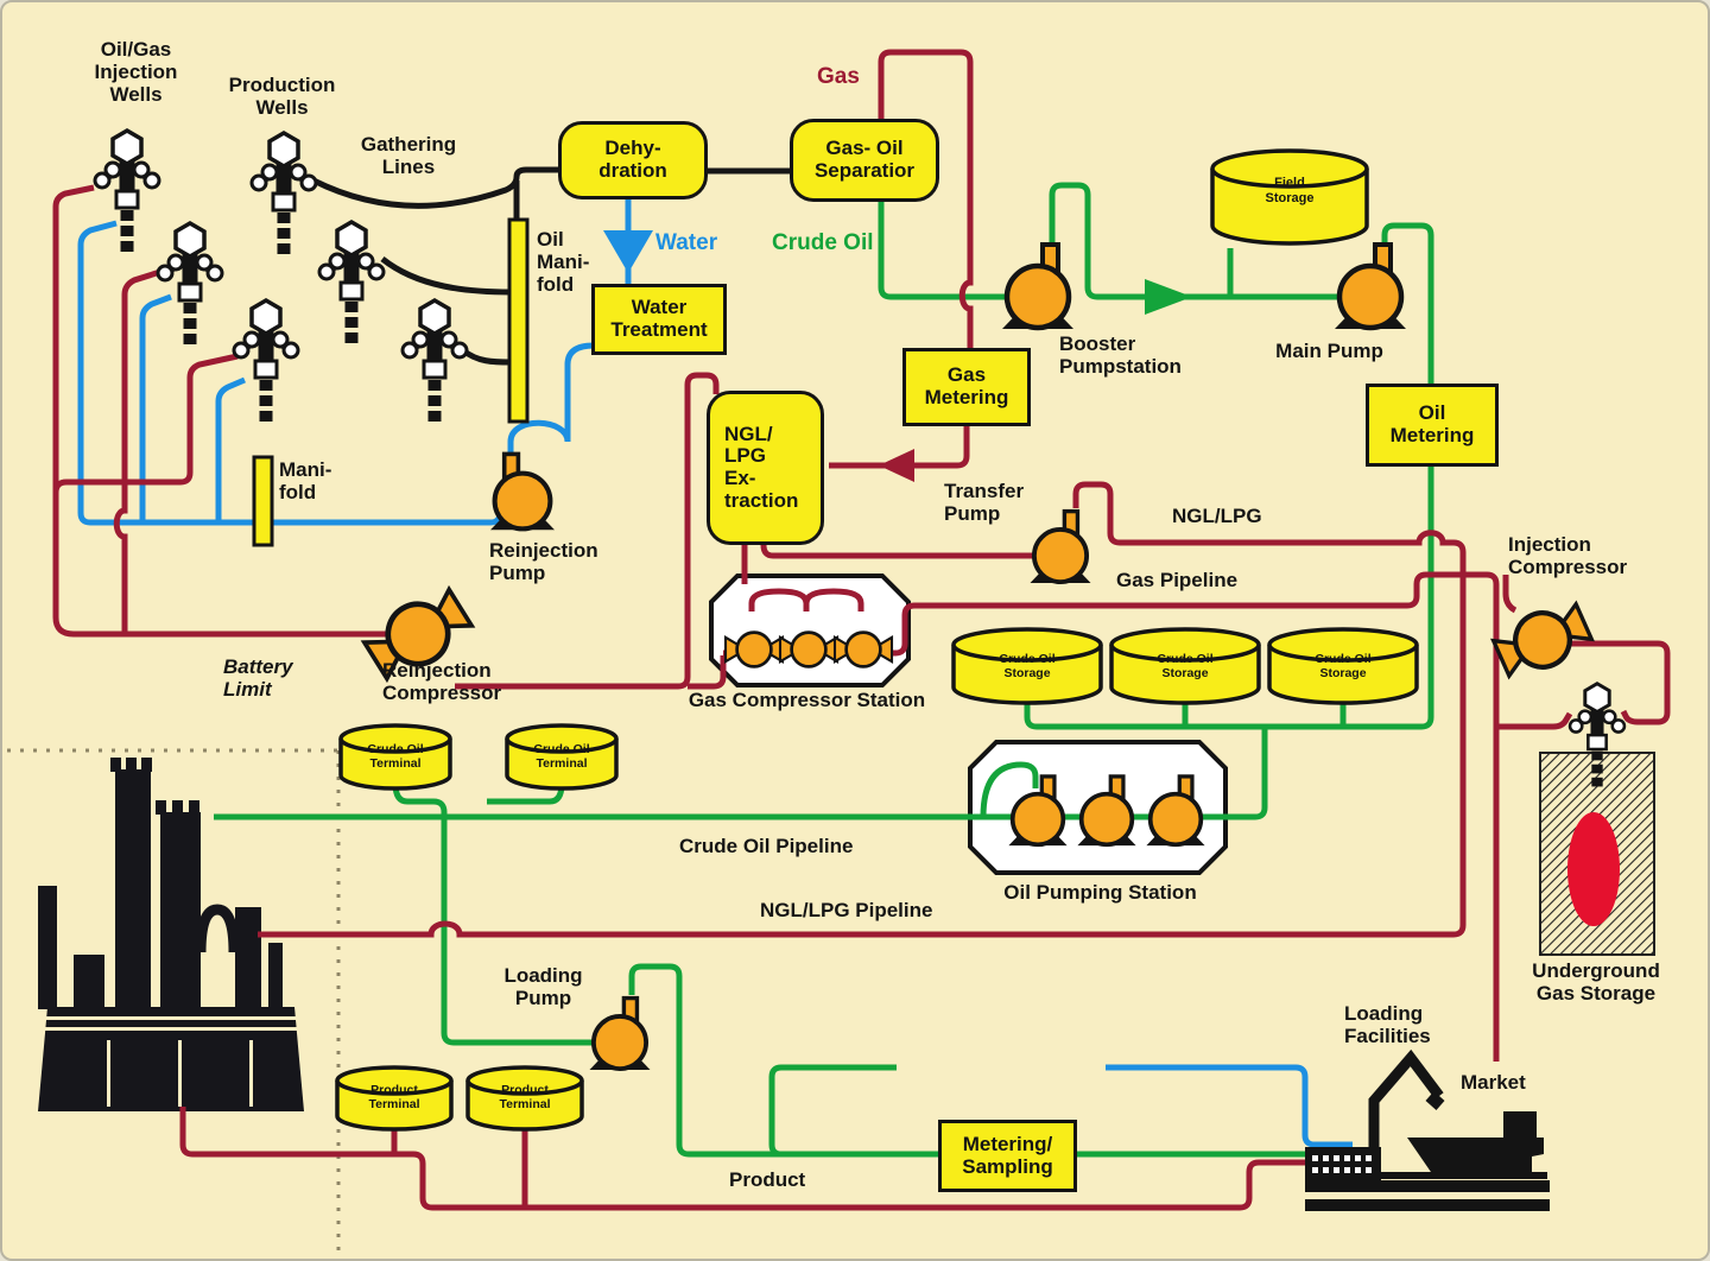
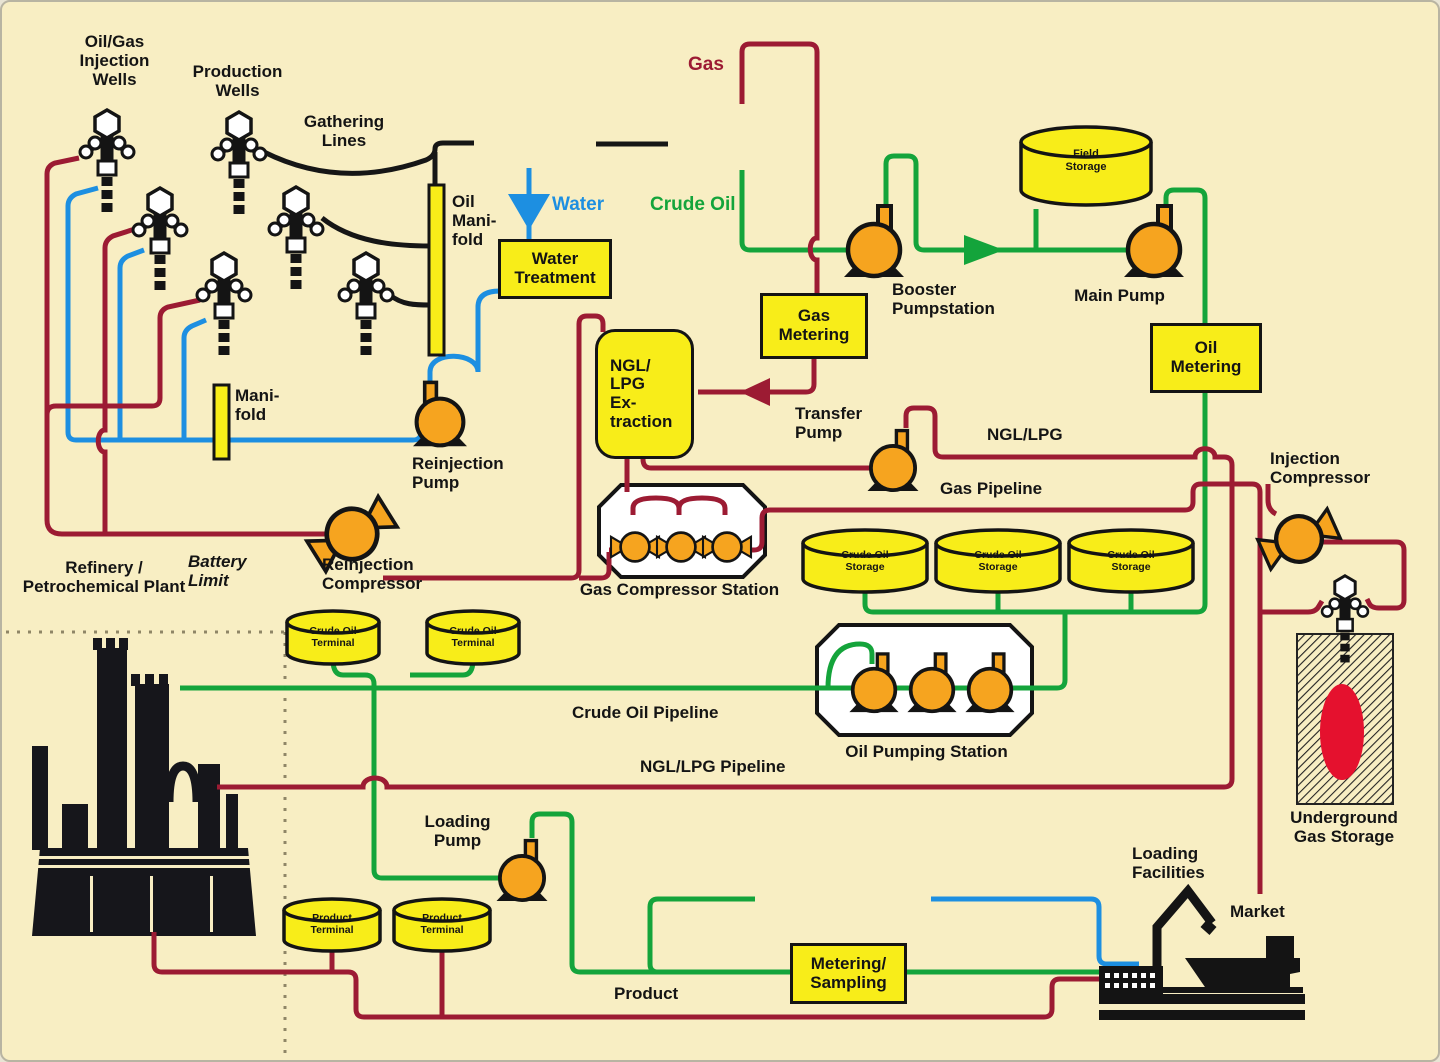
- Dehy-
- dration
- Gas- Oil
- Separatior
  Water
  Treatment
  Gas
  Metering
  Oil
  Metering
  NGL/
  LPG
  Ex-
  traction
  Metering/
  Sampling
  Field
  Storage
  Crude Oil
  Storage
  Crude Oil
  Storage
  Crude Oil
  Storage
  Crude Oil
  Terminal
  Crude Oil
  Terminal
  Product
  Terminal
  Product
  Terminal
  Oil/Gas
  Injection
  Wells
  Production
  Wells
  Gathering
  Lines
  Gas
  Water
  Crude Oil
  Oil
  Mani-
  fold
  Booster
  Pumpstation
  Main Pump
  Transfer
  Pump
  NGL/LPG
  Gas Pipeline
  Mani-
  fold
  Reinjection
  Pump
  Reinjection
  Compressor
  Battery
  Limit
+ Refinery /
+ Petrochemical Plant
  Gas Compressor Station
  Injection
  Compressor
  Crude Oil Pipeline
  Oil Pumping Station
  NGL/LPG Pipeline
  Underground
  Gas Storage
  Loading
  Pump
  Product
  Loading
  Facilities
  Market
